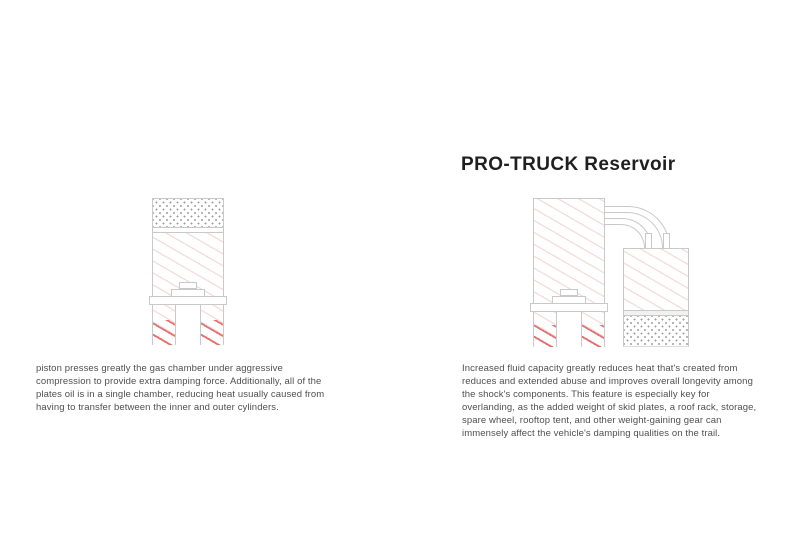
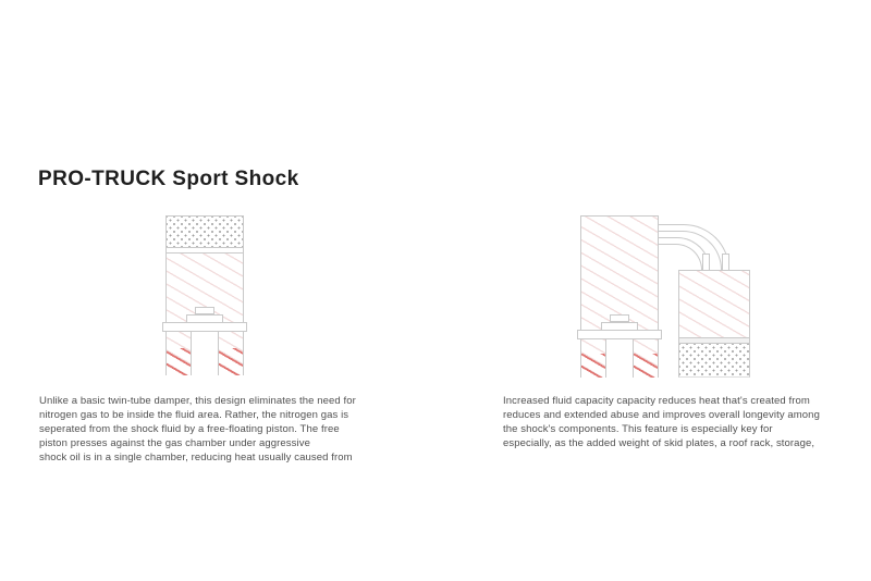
+ PRO-TRUCK Sport Shock
+ Unlike a basic twin-tube damper, this design eliminates the need for
+ nitrogen gas to be inside the fluid area. Rather, the nitrogen gas is
+ seperated from the shock fluid by a free-floating piston. The free
- piston presses greatly the gas chamber under aggressive
+ piston presses against the gas chamber under aggressive
- compression to provide extra damping force. Additionally, all of the
- plates oil is in a single chamber, reducing heat usually caused from
+ shock oil is in a single chamber, reducing heat usually caused from
- having to transfer between the inner and outer cylinders.
- PRO-TRUCK Reservoir
- Increased fluid capacity greatly reduces heat that's created from
+ Increased fluid capacity capacity reduces heat that's created from
  reduces and extended abuse and improves overall longevity among
  the shock's components. This feature is especially key for
- overlanding, as the added weight of skid plates, a roof rack, storage,
+ especially, as the added weight of skid plates, a roof rack, storage,
- spare wheel, rooftop tent, and other weight-gaining gear can
- immensely affect the vehicle's damping qualities on the trail.
